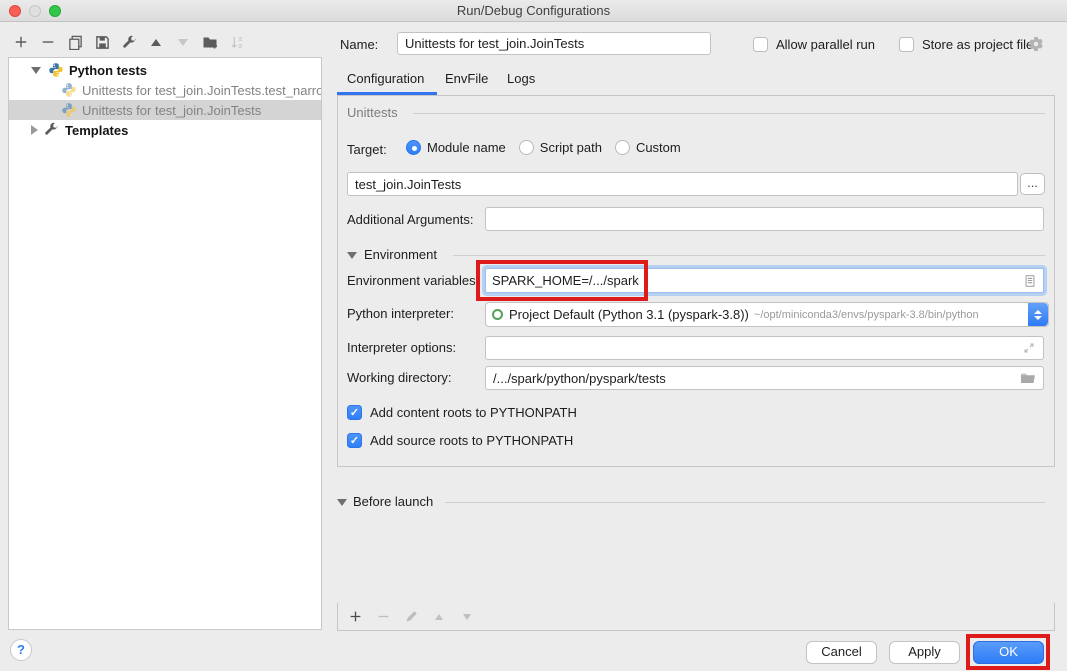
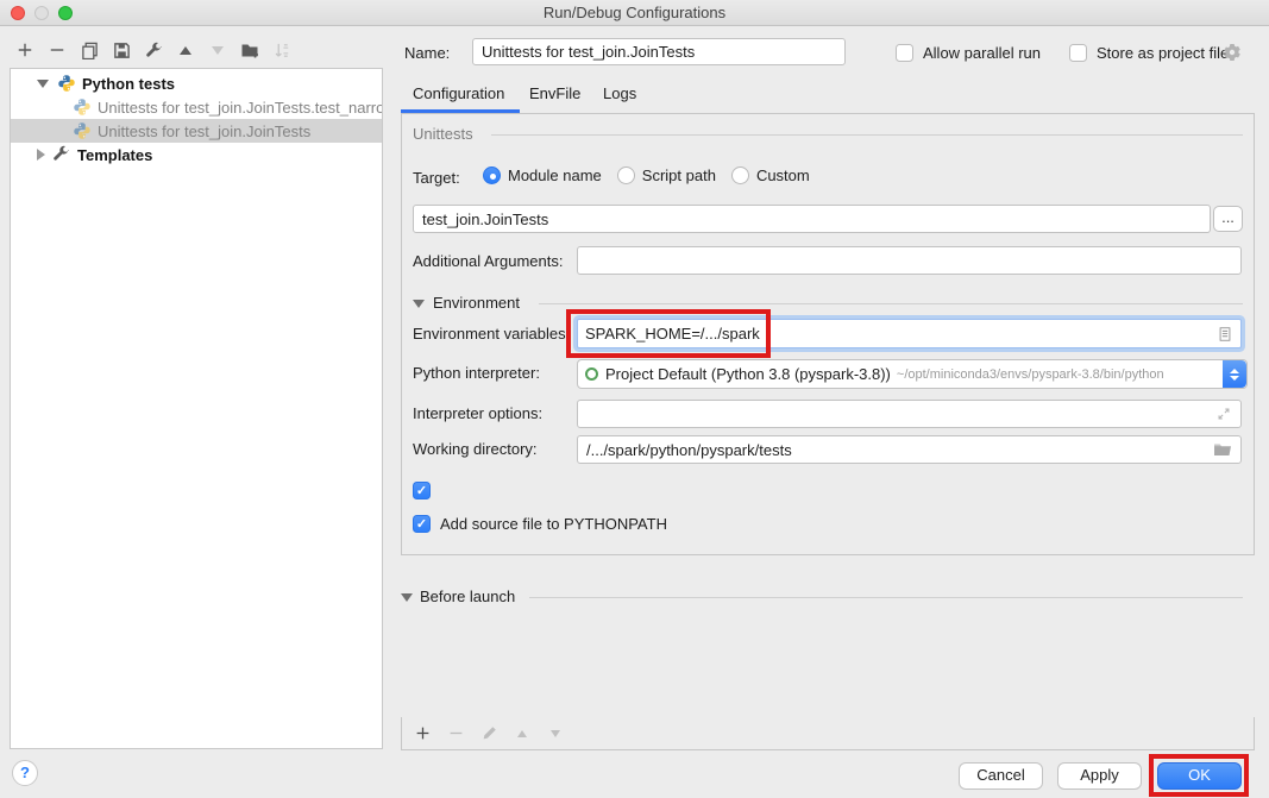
  Run/Debug Configurations
  Python tests
  Unittests for test_join.JoinTests.test_narro
  Unittests for test_join.JoinTests
  Templates
  Name:
  Unittests for test_join.JoinTests
  Allow parallel run
  Store as project file
  Configuration
  EnvFile
  Logs
  Unittests
  Target:
  Module name
  Script path
  Custom
  test_join.JoinTests
  ...
  Additional Arguments:
  Environment
  Environment variables:
  SPARK_HOME=/.../spark
  Python interpreter:
- Project Default (Python 3.1 (pyspark-3.8))
+ Project Default (Python 3.8 (pyspark-3.8))
  ~/opt/miniconda3/envs/pyspark-3.8/bin/python
  Interpreter options:
  Working directory:
  /.../spark/python/pyspark/tests
  ✓
- Add content roots to PYTHONPATH
  ✓
- Add source roots to PYTHONPATH
+ Add source file to PYTHONPATH
  Before launch
  ?
  Cancel
  Apply
  OK
